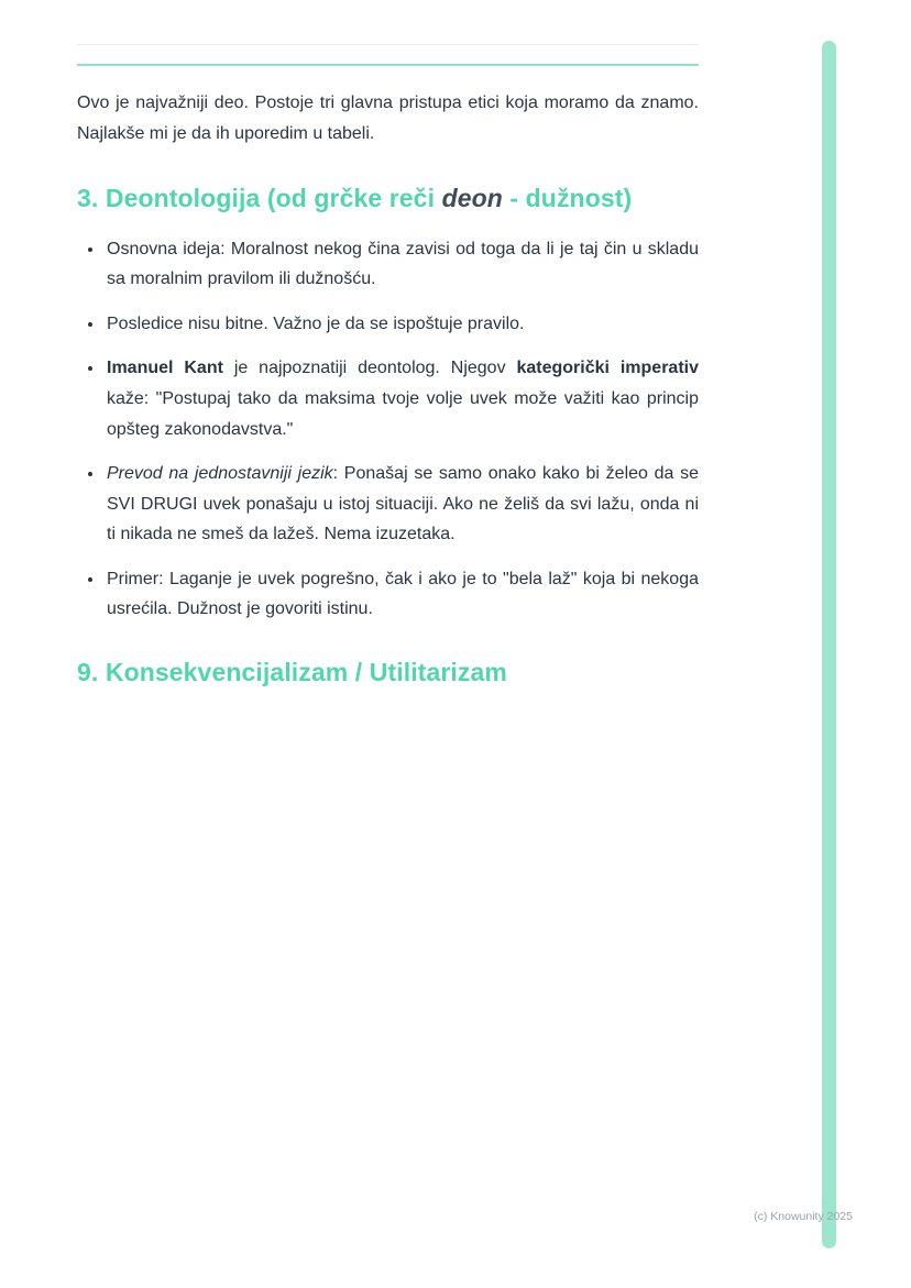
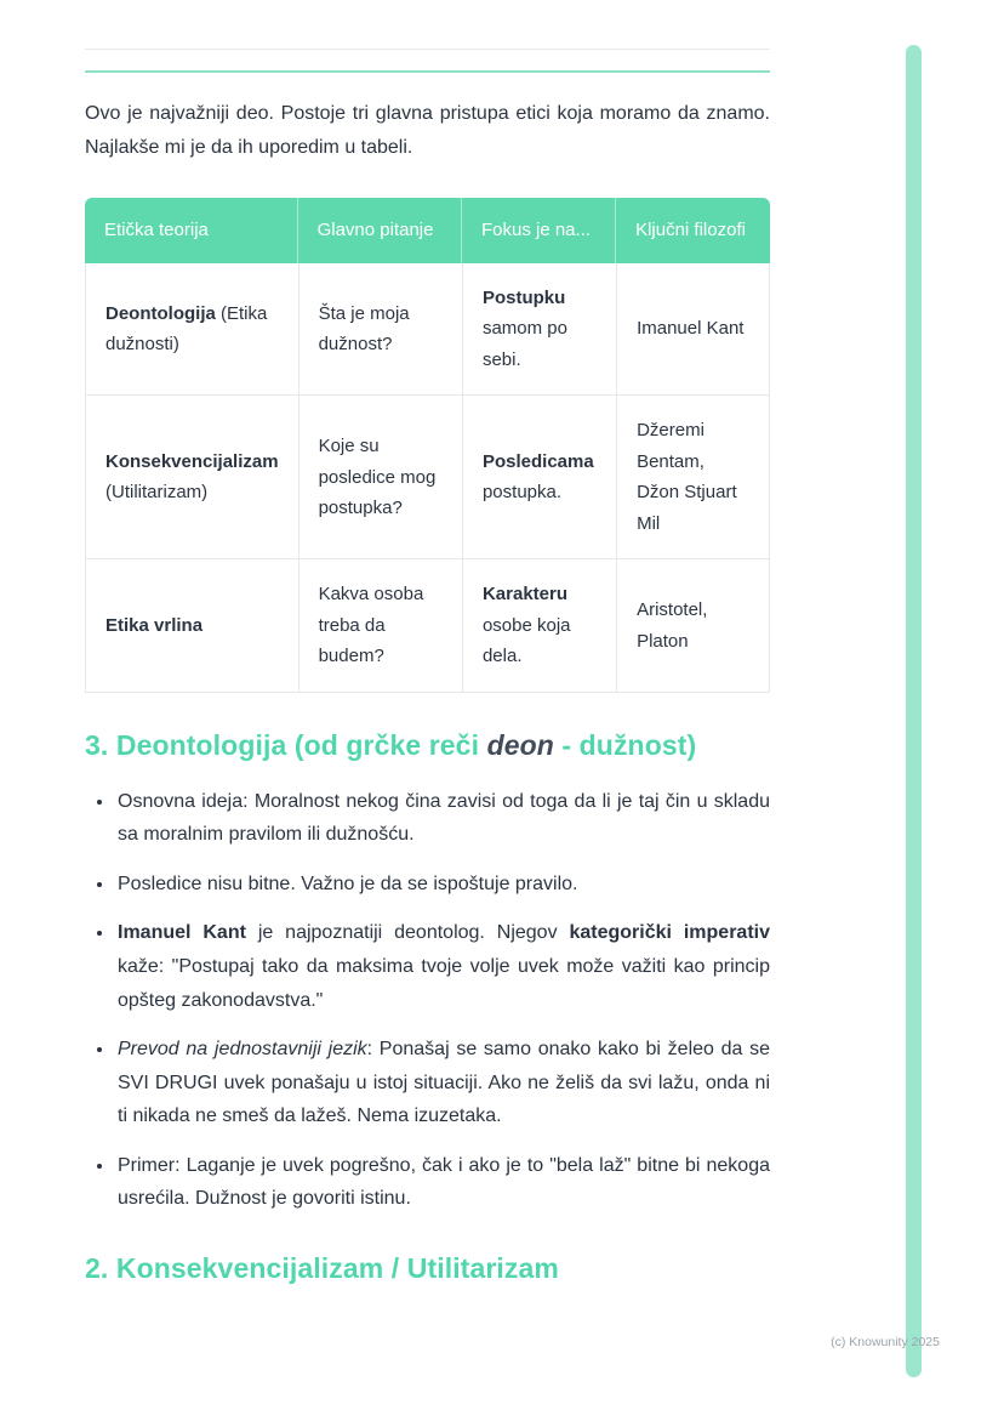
  Ovo je najvažniji deo. Postoje tri glavna pristupa etici koja moramo da znamo. Najlakše mi je da ih uporedim u tabeli.
+ Etička teorija	Glavno pitanje	Fokus je na...	Ključni filozofi
+ Deontologija (Etika dužnosti)	Šta je moja dužnost?	Postupku samom po sebi.	Imanuel Kant
+ Konsekvencijalizam (Utilitarizam)	Koje su posledice mog postupka?	Posledicama postupka.	Džeremi Bentam, Džon Stjuart Mil
+ Etika vrlina	Kakva osoba treba da budem?	Karakteru osobe koja dela.	Aristotel, Platon
  3. Deontologija (od grčke reči deon - dužnost)
  Osnovna ideja: Moralnost nekog čina zavisi od toga da li je taj čin u skladu sa moralnim pravilom ili dužnošću.
  Posledice nisu bitne. Važno je da se ispoštuje pravilo.
  Imanuel Kant je najpoznatiji deontolog. Njegov kategorički imperativ kaže: "Postupaj tako da maksima tvoje volje uvek može važiti kao princip opšteg zakonodavstva."
  Prevod na jednostavniji jezik: Ponašaj se samo onako kako bi želeo da se SVI DRUGI uvek ponašaju u istoj situaciji. Ako ne želiš da svi lažu, onda ni ti nikada ne smeš da lažeš. Nema izuzetaka.
- Primer: Laganje je uvek pogrešno, čak i ako je to "bela laž" koja bi nekoga usrećila. Dužnost je govoriti istinu.
+ Primer: Laganje je uvek pogrešno, čak i ako je to "bela laž" bitne bi nekoga usrećila. Dužnost je govoriti istinu.
- 9. Konsekvencijalizam / Utilitarizam
+ 2. Konsekvencijalizam / Utilitarizam
  (c) Knowunity 2025
